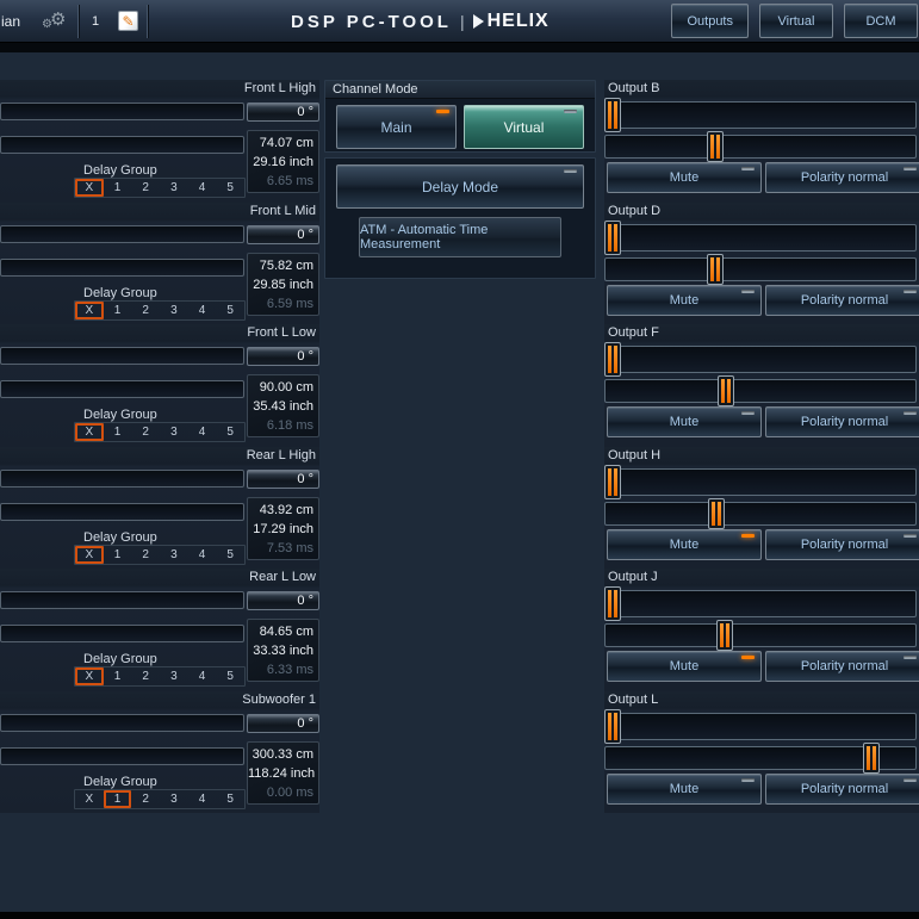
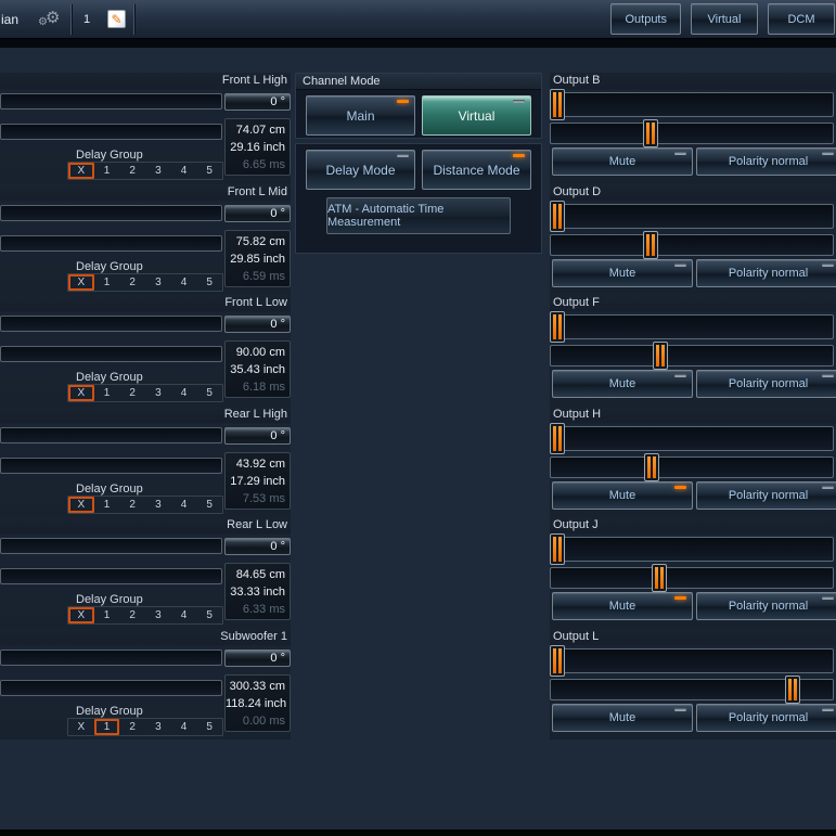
  ian
  ⚙
  ⚙
  1
  ✎
- DSP PC-TOOL
- |
- HELIX
  Outputs
  Virtual
  DCM
  Front L High
  0 °
  74.07 cm
  29.16 inch
  6.65 ms
  Delay Group
  X
  1
  2
  3
  4
  5
  Front L Mid
  0 °
  75.82 cm
  29.85 inch
  6.59 ms
  Delay Group
  X
  1
  2
  3
  4
  5
  Front L Low
  0 °
  90.00 cm
  35.43 inch
  6.18 ms
  Delay Group
  X
  1
  2
  3
  4
  5
  Rear L High
  0 °
  43.92 cm
  17.29 inch
  7.53 ms
  Delay Group
  X
  1
  2
  3
  4
  5
  Rear L Low
  0 °
  84.65 cm
  33.33 inch
  6.33 ms
  Delay Group
  X
  1
  2
  3
  4
  5
  Subwoofer 1
  0 °
  300.33 cm
  118.24 inch
  0.00 ms
  Delay Group
  X
  1
  2
  3
  4
  5
  Channel Mode
  Main
  Virtual
  Delay Mode
+ Distance Mode
  ATM - Automatic Time Measurement
  Output B
  Mute
  Polarity normal
  Output D
  Mute
  Polarity normal
  Output F
  Mute
  Polarity normal
  Output H
  Mute
  Polarity normal
  Output J
  Mute
  Polarity normal
  Output L
  Mute
  Polarity normal
